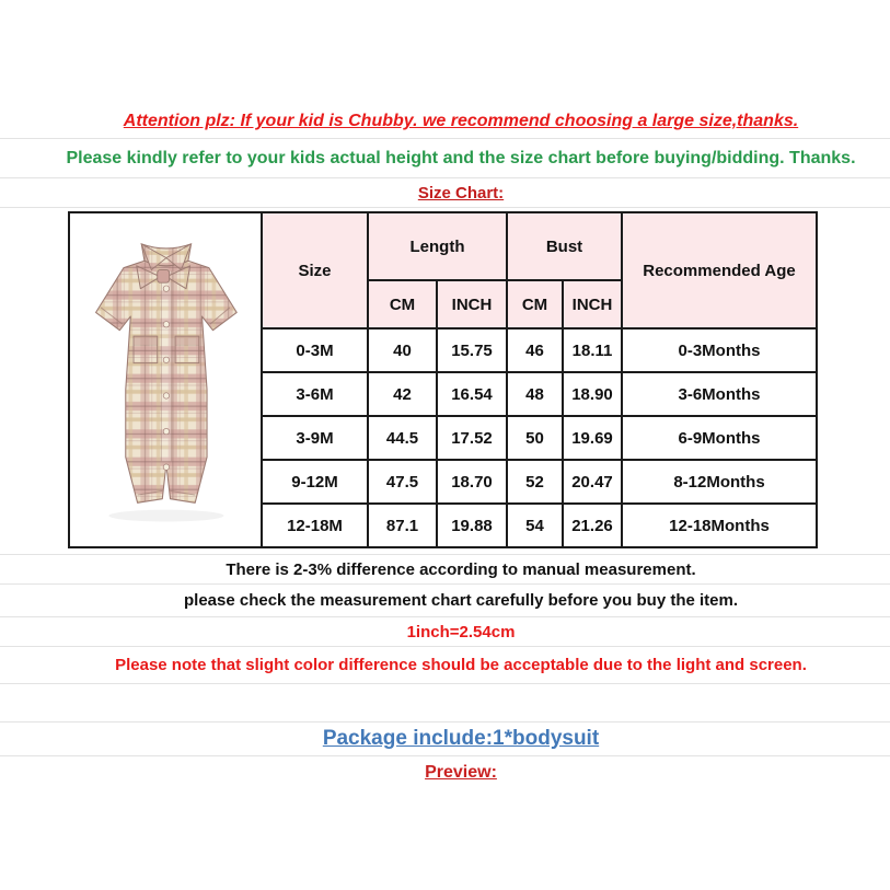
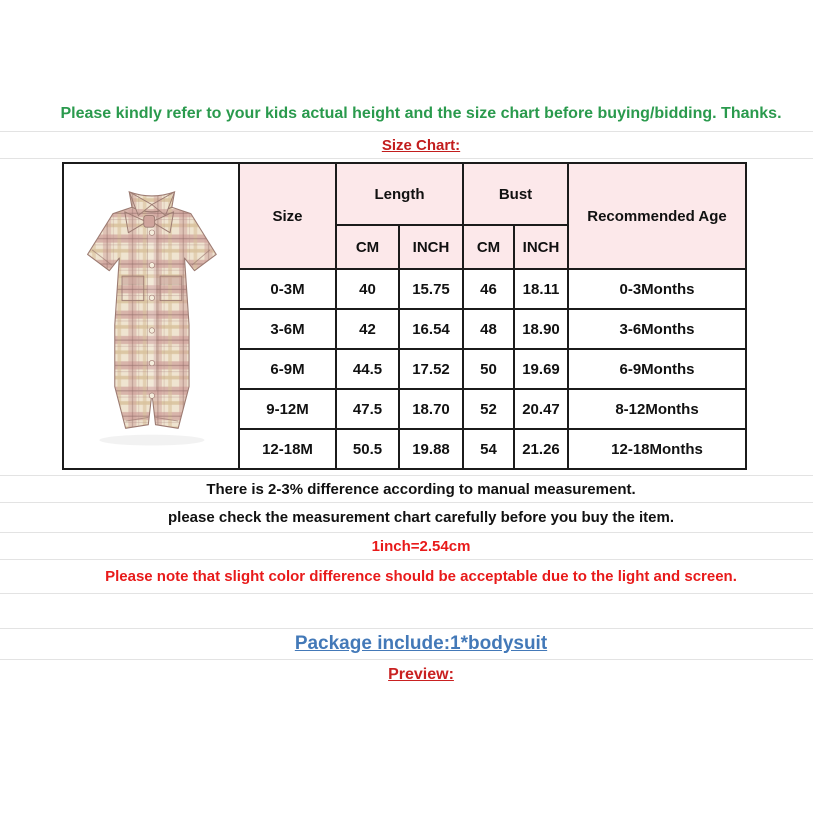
- Attention plz: If your kid is Chubby. we recommend choosing a large size,thanks.
  Please kindly refer to your kids actual height and the size chart before buying/bidding. Thanks.
  Size Chart:
  	Size	Length	Bust	Recommended Age
  CM	INCH	CM	INCH
  0-3M	40	15.75	46	18.11	0-3Months
  3-6M	42	16.54	48	18.90	3-6Months
- 3-9M	44.5	17.52	50	19.69	6-9Months
+ 6-9M	44.5	17.52	50	19.69	6-9Months
  9-12M	47.5	18.70	52	20.47	8-12Months
- 12-18M	87.1	19.88	54	21.26	12-18Months
+ 12-18M	50.5	19.88	54	21.26	12-18Months
  There is 2-3% difference according to manual measurement.
  please check the measurement chart carefully before you buy the item.
  1inch=2.54cm
  Please note that slight color difference should be acceptable due to the light and screen.
  Package include:1*bodysuit
  Preview:
